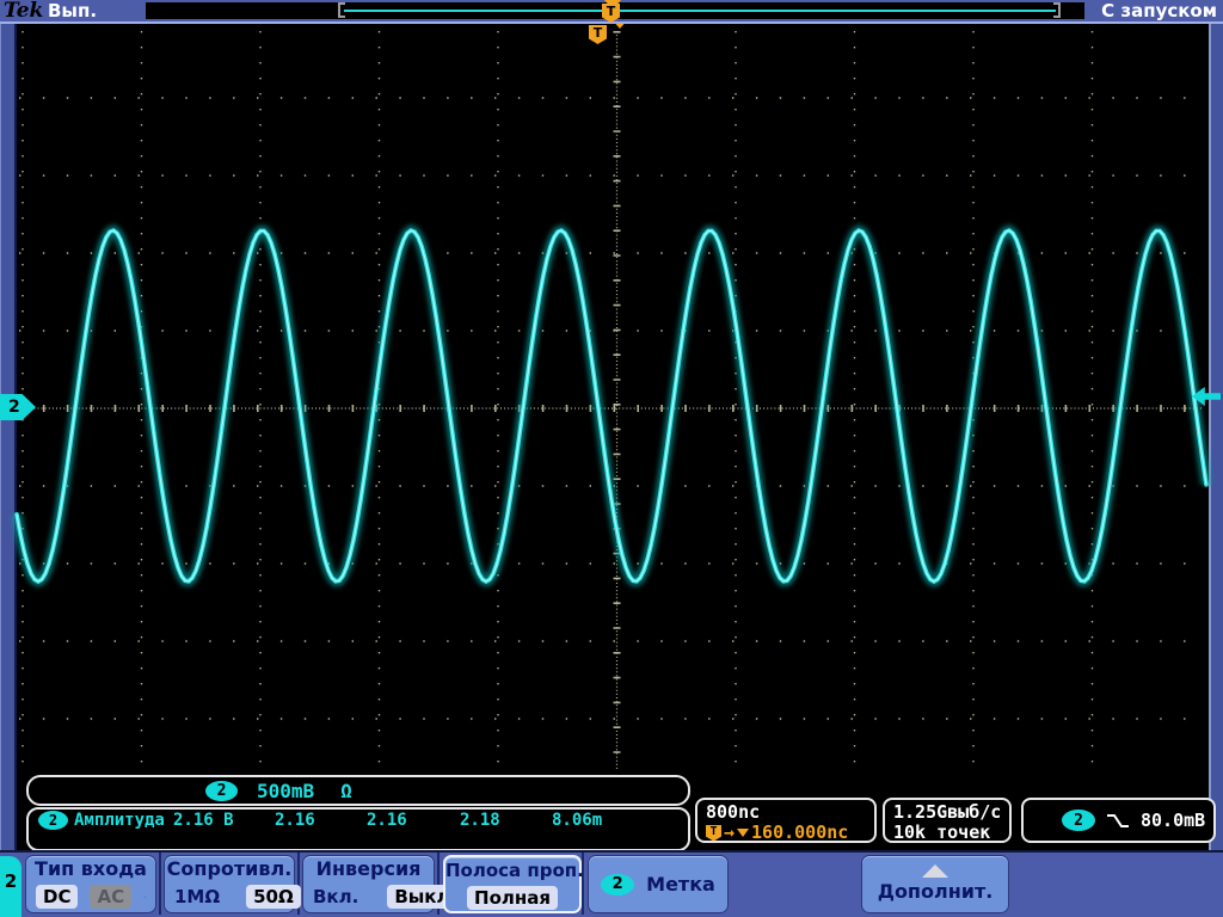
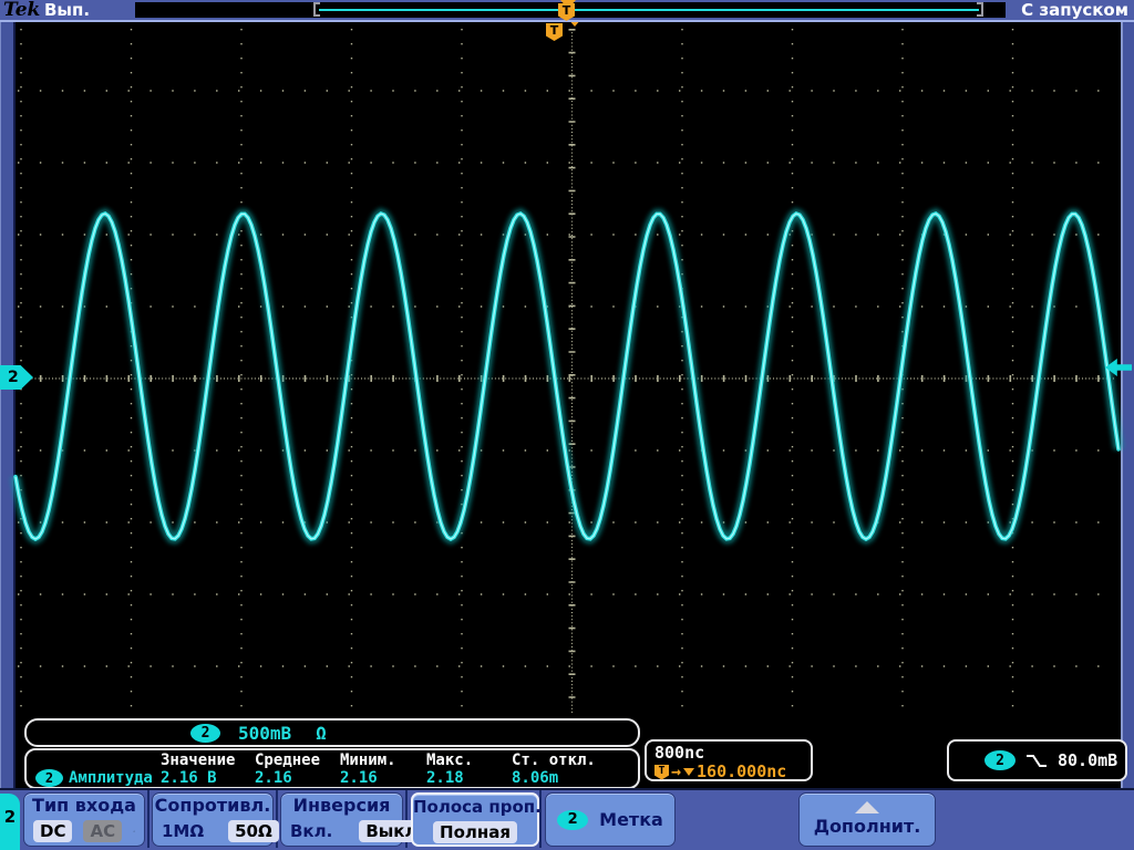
  Tek
  Вып.
  T
  С запуском
  T
  2
  2
  500mB
  Ω
+ Значение
+ Среднее
+ Миним.
+ Макс.
+ Ст. откл.
  2
  Амплитуда
  2.16 В
  2.16
  2.16
  2.18
  8.06m
  800nс
  T
  →
  160.000nс
- 1.25Gвыб/с
- 10k точек
  2
  80.0mB
  2
  Тип входа
  DC
  AC
  Сопротивл.
  1MΩ
  50Ω
  Инверсия
  Вкл.
  Вык
  Полоса проп.
  Полная
  2
  Метка
  Дополнит.
